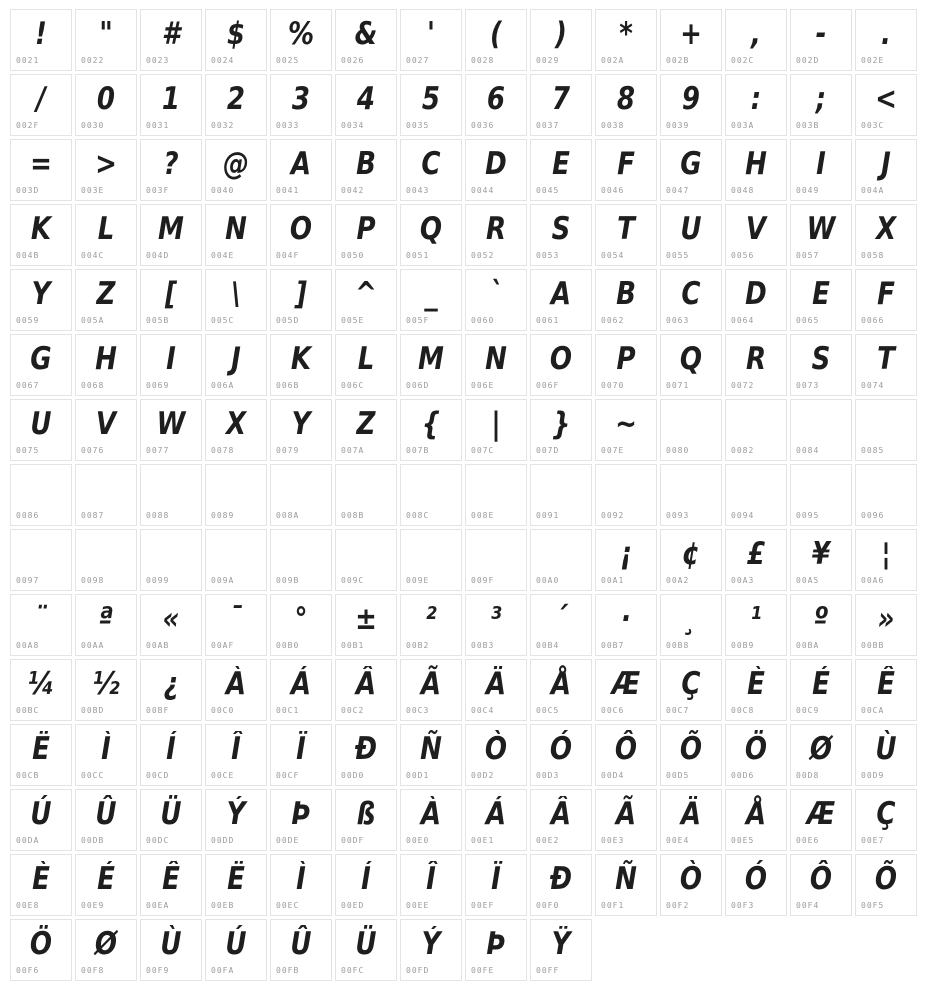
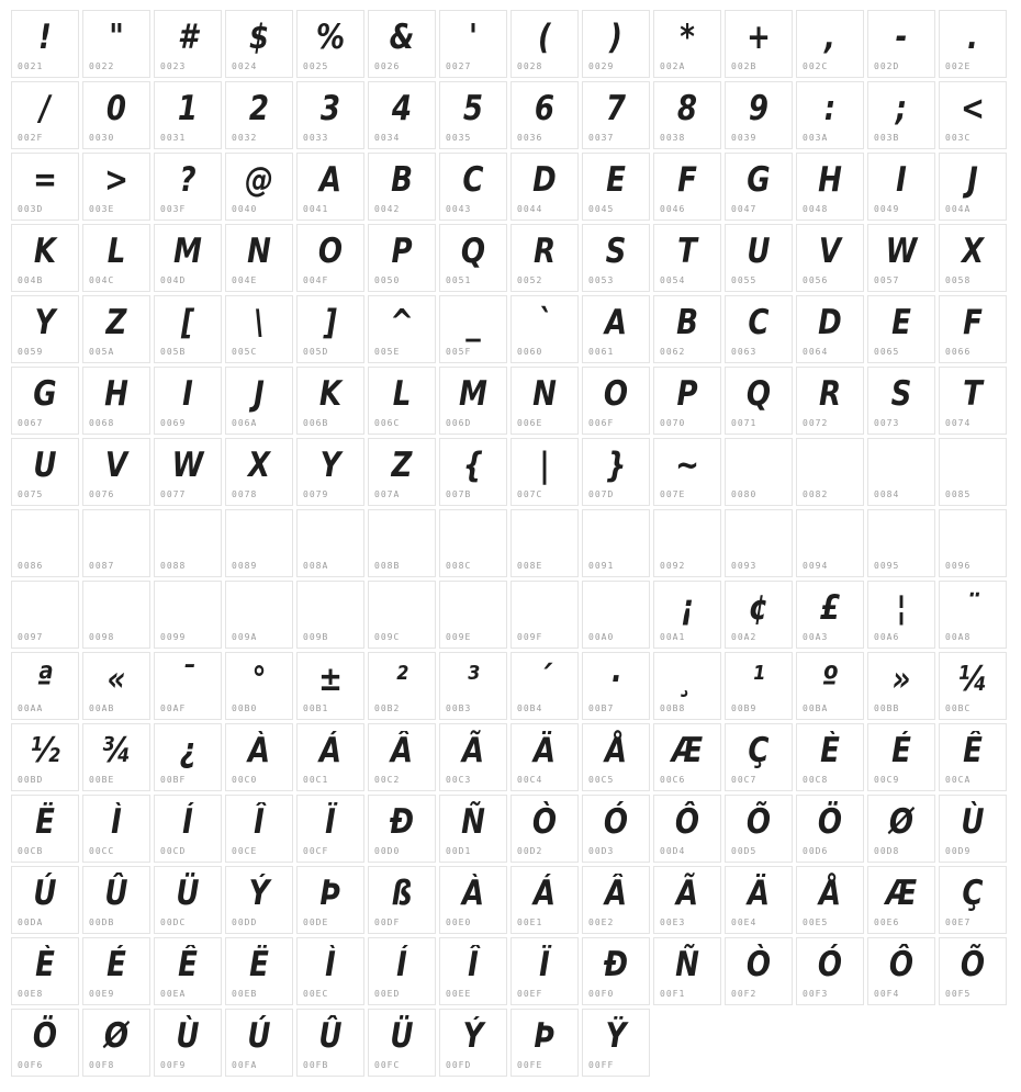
  !
  0021
  "
  0022
  #
  0023
  $
  0024
  %
  0025
  &
  0026
  '
  0027
  (
  0028
  )
  0029
  *
  002A
  +
  002B
  ,
  002C
  -
  002D
  .
  002E
  /
  002F
  0
  0030
  1
  0031
  2
  0032
  3
  0033
  4
  0034
  5
  0035
  6
  0036
  7
  0037
  8
  0038
  9
  0039
  :
  003A
  ;
  003B
  <
  003C
  =
  003D
  >
  003E
  ?
  003F
  @
  0040
  A
  0041
  B
  0042
  C
  0043
  D
  0044
  E
  0045
  F
  0046
  G
  0047
  H
  0048
  I
  0049
  J
  004A
  K
  004B
  L
  004C
  M
  004D
  N
  004E
  O
  004F
  P
  0050
  Q
  0051
  R
  0052
  S
  0053
  T
  0054
  U
  0055
  V
  0056
  W
  0057
  X
  0058
  Y
  0059
  Z
  005A
  [
  005B
  \
  005C
  ]
  005D
  ^
  005E
  _
  005F
  `
  0060
  A
  0061
  B
  0062
  C
  0063
  D
  0064
  E
  0065
  F
  0066
  G
  0067
  H
  0068
  I
  0069
  J
  006A
  K
  006B
  L
  006C
  M
  006D
  N
  006E
  O
  006F
  P
  0070
  Q
  0071
  R
  0072
  S
  0073
  T
  0074
  U
  0075
  V
  0076
  W
  0077
  X
  0078
  Y
  0079
  Z
  007A
  {
  007B
  |
  007C
  }
  007D
  ~
  007E
  0080
  0082
  0084
  0085
  0086
  0087
  0088
  0089
  008A
  008B
  008C
  008E
  0091
  0092
  0093
  0094
  0095
  0096
  0097
  0098
  0099
  009A
  009B
  009C
  009E
  009F
  00A0
  ¡
  00A1
  ¢
  00A2
  £
  00A3
- ¥
- 00A5
  ¦
  00A6
  ¨
  00A8
  ª
  00AA
  «
  00AB
  ¯
  00AF
  °
  00B0
  ±
  00B1
  ²
  00B2
  ³
  00B3
  ´
  00B4
  ·
  00B7
  ¸
  00B8
  ¹
  00B9
  º
  00BA
  »
  00BB
  ¼
  00BC
  ½
  00BD
+ ¾
+ 00BE
  ¿
  00BF
  À
  00C0
  Á
  00C1
  Â
  00C2
  Ã
  00C3
  Ä
  00C4
  Å
  00C5
  Æ
  00C6
  Ç
  00C7
  È
  00C8
  É
  00C9
  Ê
  00CA
  Ë
  00CB
  Ì
  00CC
  Í
  00CD
  Î
  00CE
  Ï
  00CF
  Ð
  00D0
  Ñ
  00D1
  Ò
  00D2
  Ó
  00D3
  Ô
  00D4
  Õ
  00D5
  Ö
  00D6
  Ø
  00D8
  Ù
  00D9
  Ú
  00DA
  Û
  00DB
  Ü
  00DC
  Ý
  00DD
  Þ
  00DE
  ß
  00DF
  À
  00E0
  Á
  00E1
  Â
  00E2
  Ã
  00E3
  Ä
  00E4
  Å
  00E5
  Æ
  00E6
  Ç
  00E7
  È
  00E8
  É
  00E9
  Ê
  00EA
  Ë
  00EB
  Ì
  00EC
  Í
  00ED
  Î
  00EE
  Ï
  00EF
  Ð
  00F0
  Ñ
  00F1
  Ò
  00F2
  Ó
  00F3
  Ô
  00F4
  Õ
  00F5
  Ö
  00F6
  Ø
  00F8
  Ù
  00F9
  Ú
  00FA
  Û
  00FB
  Ü
  00FC
  Ý
  00FD
  Þ
  00FE
  Ÿ
  00FF
